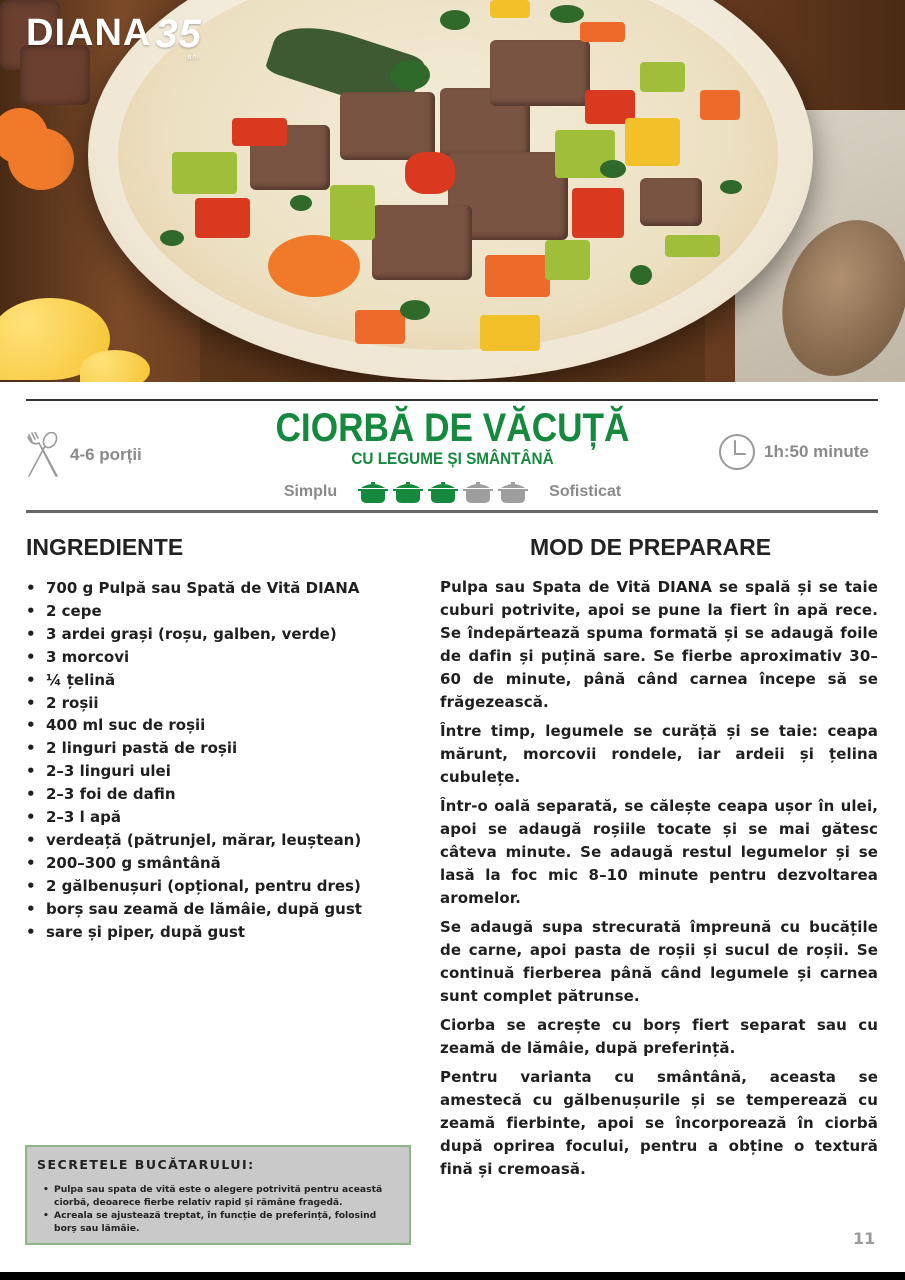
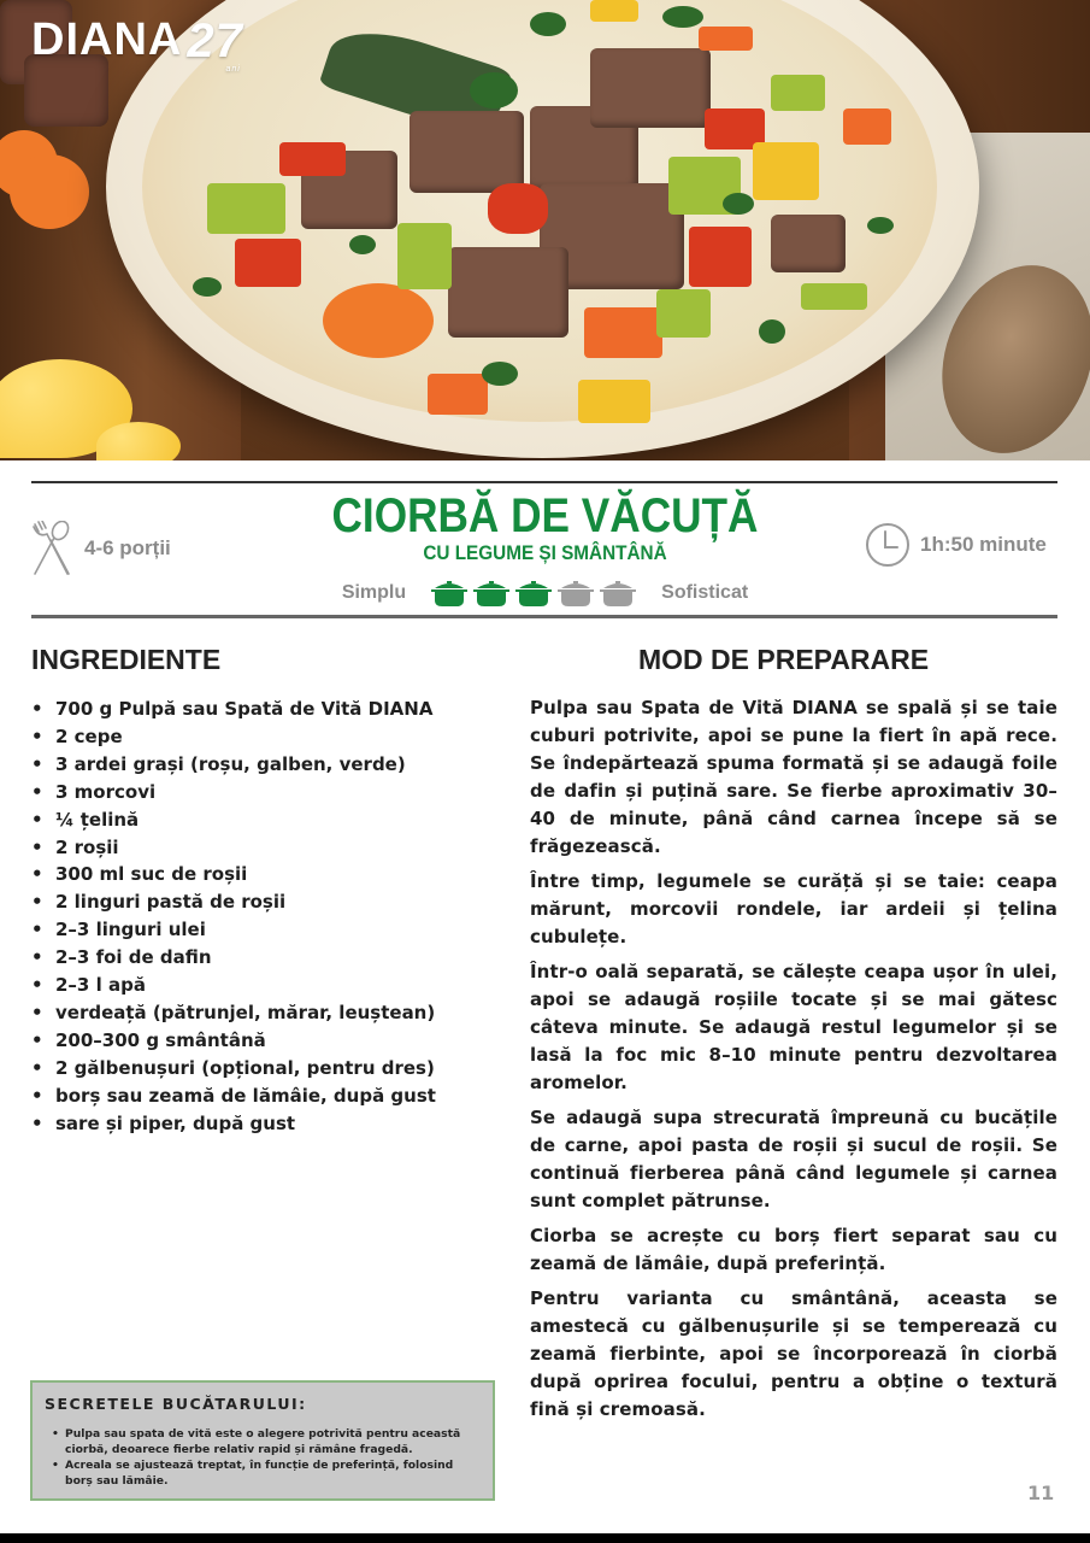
  DIANA
- 35
+ 27
  4-6 porții
  CIORBĂ DE VĂCUȚĂ
  CU LEGUME ȘI SMÂNTÂNĂ
  1h:50 minute
  Simplu
  Sofisticat
  INGREDIENTE
  700 g Pulpă sau Spată de Vită DIANA
  2 cepe
  3 ardei grași (roșu, galben, verde)
  3 morcovi
  ¼ țelină
  2 roșii
- 400 ml suc de roșii
+ 300 ml suc de roșii
  2 linguri pastă de roșii
  2–3 linguri ulei
  2–3 foi de dafin
  2–3 l apă
  verdeață (pătrunjel, mărar, leuștean)
  200–300 g smântână
  2 gălbenușuri (opțional, pentru dres)
  borș sau zeamă de lămâie, după gust
  sare și piper, după gust
  MOD DE PREPARARE
- Pulpa sau Spata de Vită DIANA se spală și se taie cuburi potrivite, apoi se pune la fiert în apă rece. Se îndepărtează spuma formată și se adaugă foile de dafin și puțină sare. Se fierbe aproximativ 30–60 de minute, până când carnea începe să se frăgezească.
+ Pulpa sau Spata de Vită DIANA se spală și se taie cuburi potrivite, apoi se pune la fiert în apă rece. Se îndepărtează spuma formată și se adaugă foile de dafin și puțină sare. Se fierbe aproximativ 30–40 de minute, până când carnea începe să se frăgezească.
  Între timp, legumele se curăță și se taie: ceapa mărunt, morcovii rondele, iar ardeii și țelina cubulețe.
  Într-o oală separată, se călește ceapa ușor în ulei, apoi se adaugă roșiile tocate și se mai gătesc câteva minute. Se adaugă restul legumelor și se lasă la foc mic 8–10 minute pentru dezvoltarea aromelor.
  Se adaugă supa strecurată împreună cu bucățile de carne, apoi pasta de roșii și sucul de roșii. Se continuă fierberea până când legumele și carnea sunt complet pătrunse.
  Ciorba se acrește cu borș fiert separat sau cu zeamă de lămâie, după preferință.
  Pentru varianta cu smântână, aceasta se amestecă cu gălbenușurile și se temperează cu zeamă fierbinte, apoi se încorporează în ciorbă după oprirea focului, pentru a obține o textură fină și cremoasă.
  SECRETELE BUCĂTARULUI:
  Pulpa sau spata de vită este o alegere potrivită pentru această ciorbă, deoarece fierbe relativ rapid și rămâne fragedă.
  Acreala se ajustează treptat, în funcție de preferință, folosind borș sau lămâie.
  11
